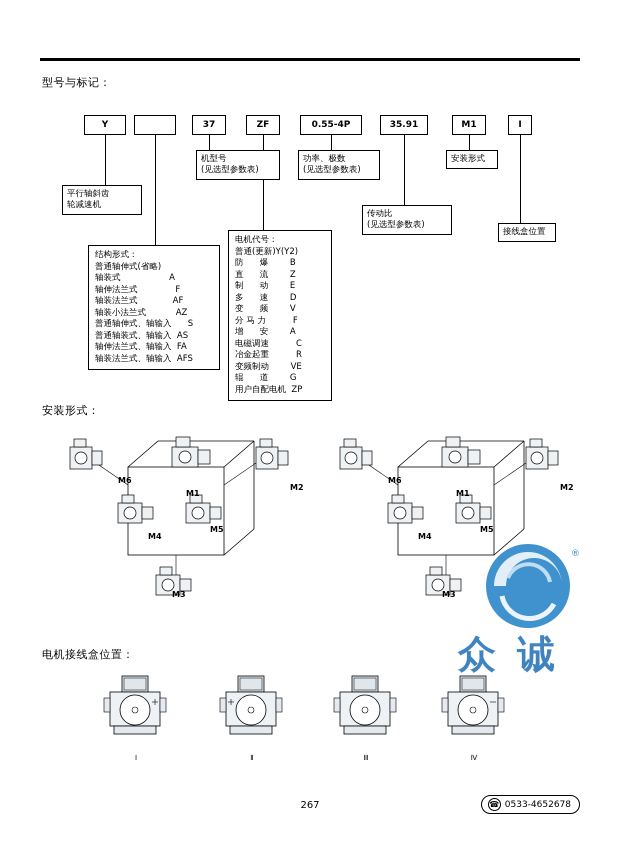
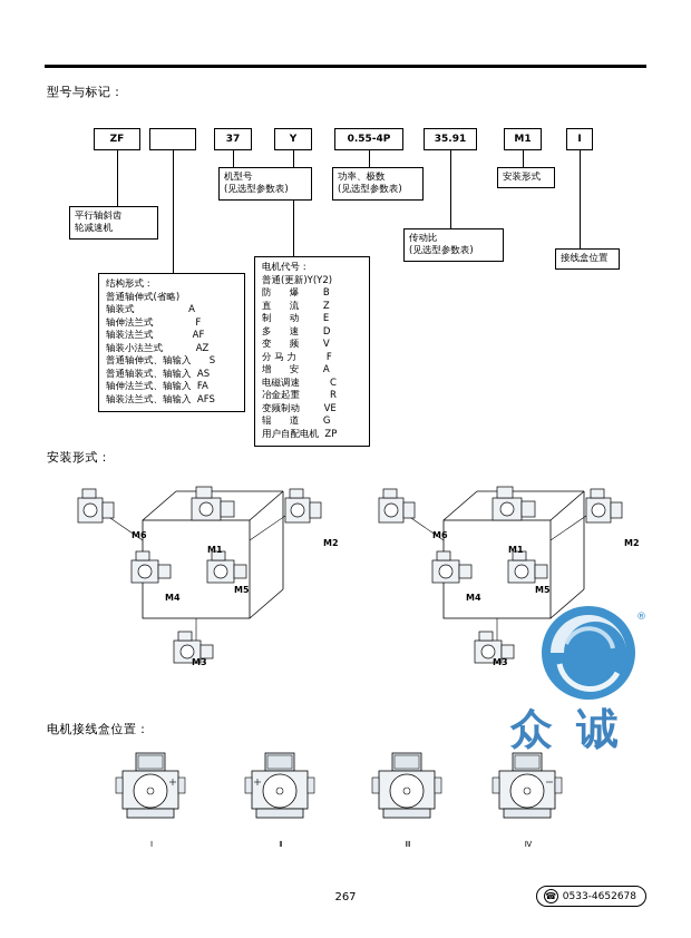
  型号与标记：
- Y
+ ZF
  37
- ZF
+ Y
  0.55-4P
  35.91
  M1
  I
  机型号
  (见选型参数表)
  功率、极数
  (见选型参数表)
  安装形式
  平行轴斜齿
  轮减速机
  传动比
  (见选型参数表)
  接线盒位置
  电机代号：
  普通(更新)Y(Y2)
  防 爆 B
  直 流 Z
  制 动 E
  多 速 D
  变 频 V
  分 马 力 F
  增 安 A
  电磁调速 C
  冶金起重 R
  变频制动 VE
  辊 道 G
  用户自配电机 ZP
  结构形式：
  普通轴伸式(省略)
  轴装式 A
  轴伸法兰式 F
  轴装法兰式 AF
  轴装小法兰式 AZ
  普通轴伸式、轴输入 S
  普通轴装式、轴输入 AS
  轴伸法兰式、轴输入 FA
  轴装法兰式、轴输入 AFS
  安装形式：
  M6
  M1
  M2
  M4
  M5
  M3
  M6
  M1
  M2
  M4
  M5
  M3
  ®
  众 诚
  电机接线盒位置：
  Ⅰ
  Ⅱ
  Ⅲ
  Ⅳ
  267
  ☎
  0533-4652678
